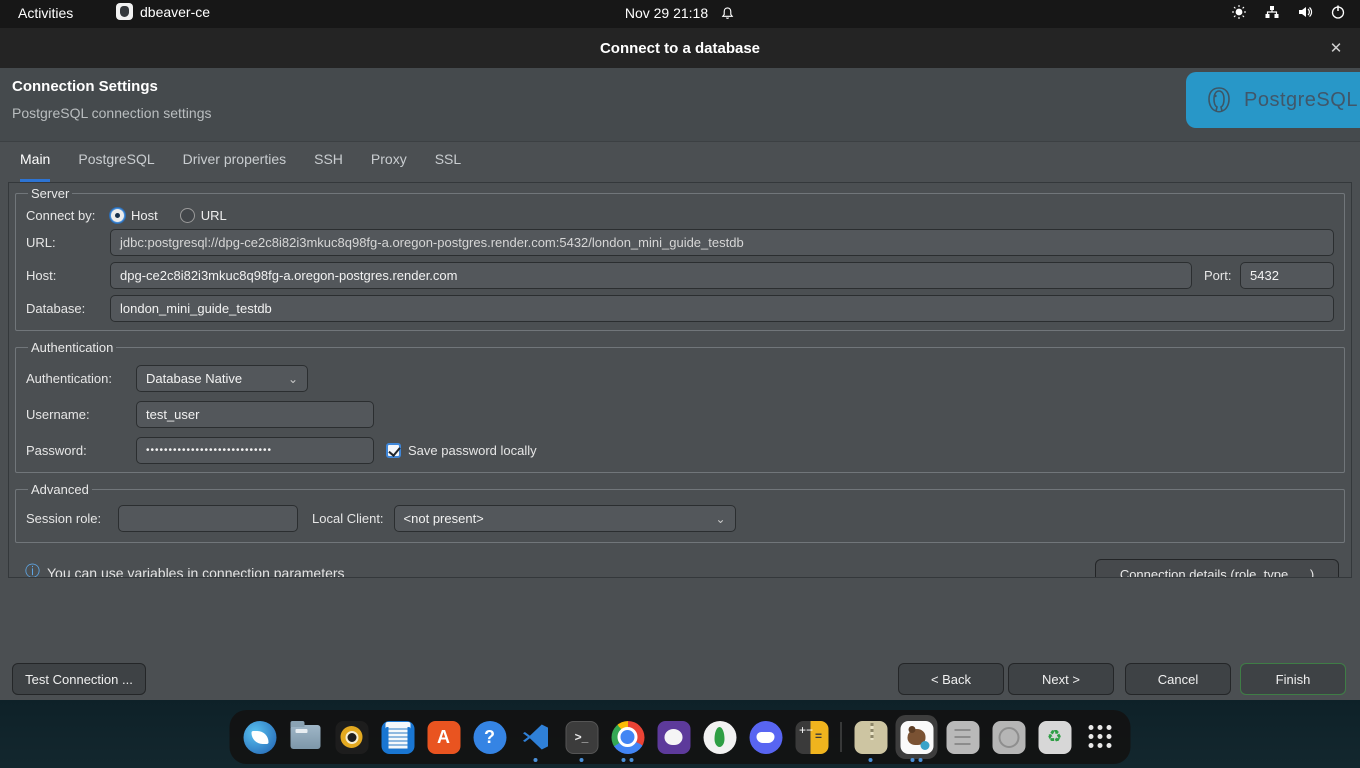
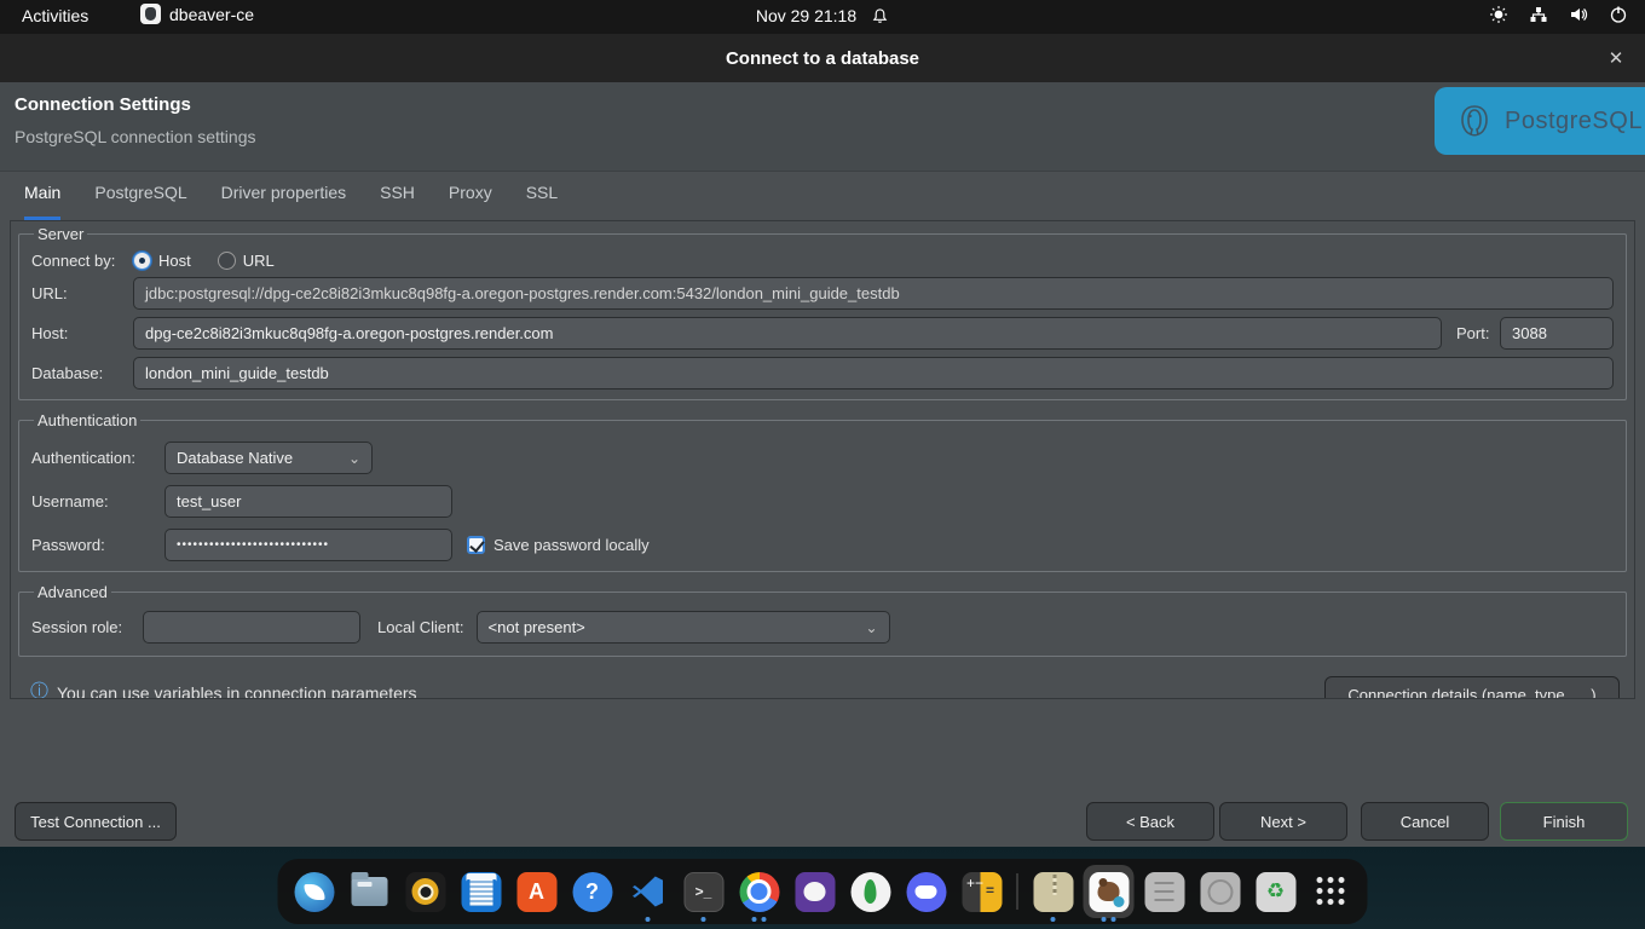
  Activities
  dbeaver-ce
  Nov 29 21:18
  Connect to a database
  ✕
  Connection Settings
  PostgreSQL connection settings
  PostgreSQL
  Main
  PostgreSQL
  Driver properties
  SSH
  Proxy
  SSL
  Server
  Connect by:
  Host
  URL
  URL:
  jdbc:postgresql://dpg-ce2c8i82i3mkuc8q98fg-a.oregon-postgres.render.com:5432/london_mini_guide_testdb
  Host:
  dpg-ce2c8i82i3mkuc8q98fg-a.oregon-postgres.render.com
  Port:
- 5432
+ 3088
  Database:
  london_mini_guide_testdb
  Authentication
  Authentication:
  Database Native
  ⌄
  Username:
  test_user
  Password:
  ••••••••••••••••••••••••••••
  Save password locally
  Advanced
  Session role:
  Local Client:
  <not present>
  ⌄
  ⓘ
  You can use variables in connection parameters
- Connection details (role, type, ... )
+ Connection details (name, type, ... )
  Test Connection ...
  < Back
  Next >
  Cancel
  Finish
  A
  ?
  >_
  +−
  =
  ♻
